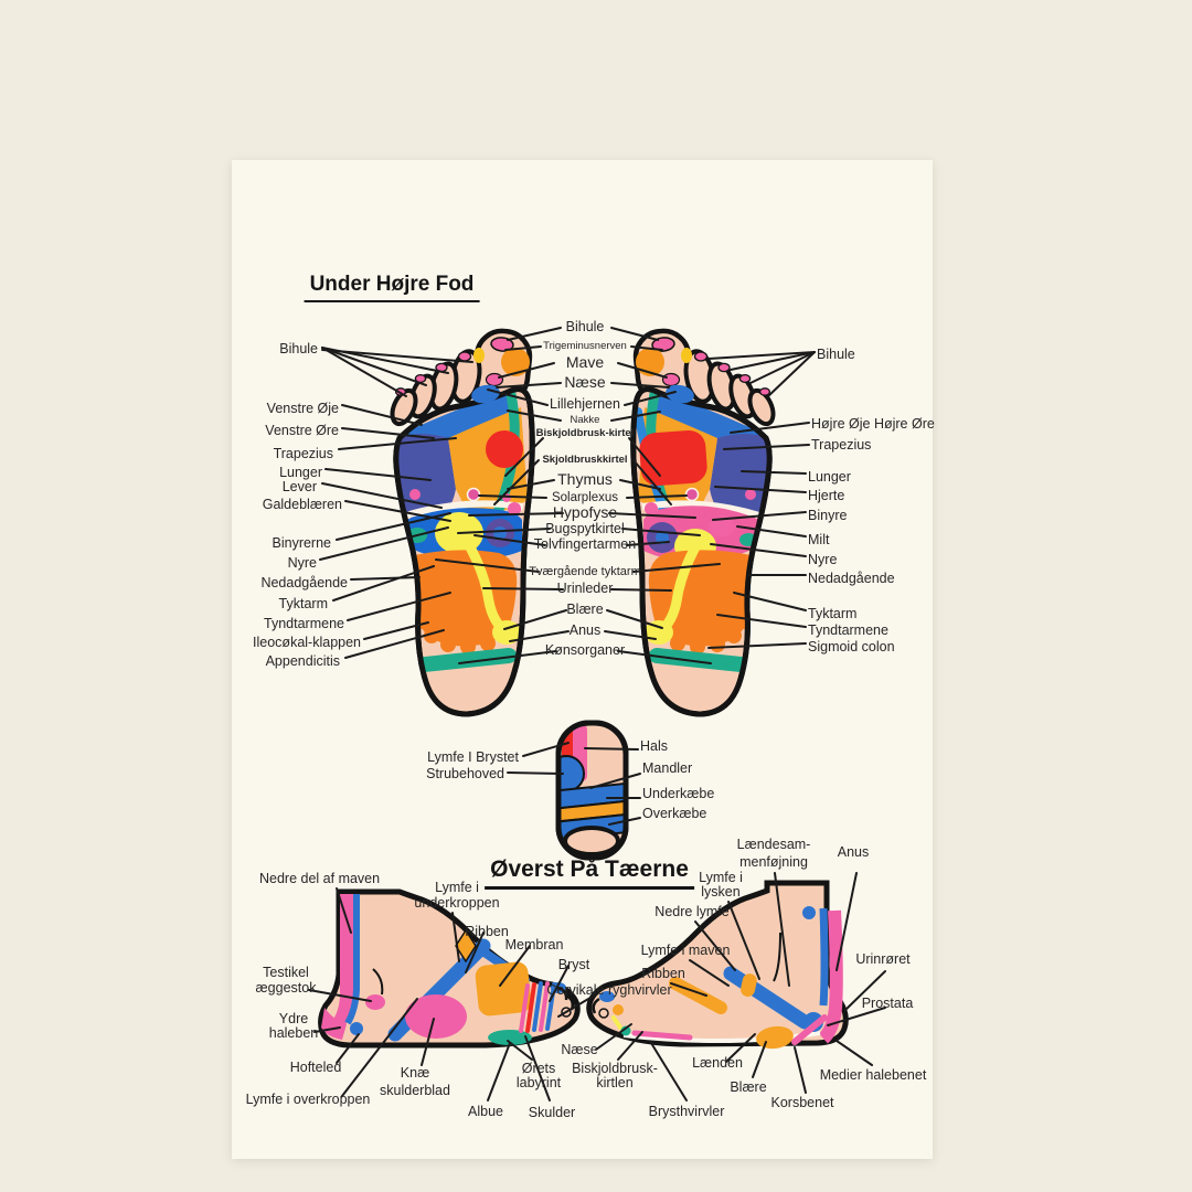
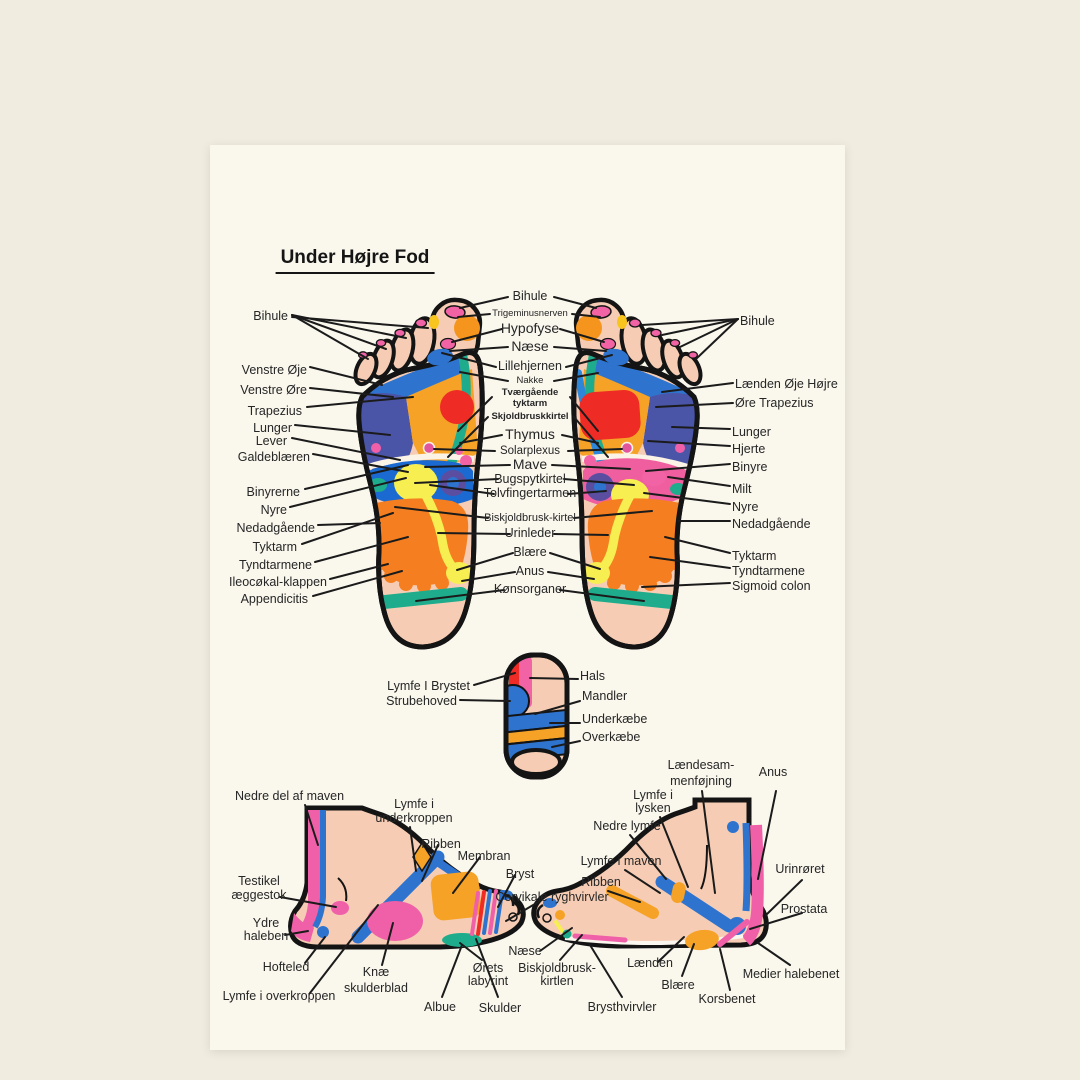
  Under Højre Fod
- Øverst På Tæerne
  Bihule
  Venstre Øje
  Venstre Øre
  Trapezius
  Lunger
  Lever
  Galdeblæren
  Binyrerne
  Nyre
  Nedadgående
  Tyktarm
  Tyndtarmene
  Ileocøkal-klappen
  Appendicitis
  Bihule
  Trigeminusnerven
- Mave
+ Hypofyse
  Næse
  Lillehjernen
  Nakke
- Biskjoldbrusk-kirtel
+ Tværgående tyktarm
  Skjoldbruskkirtel
  Thymus
  Solarplexus
- Hypofyse
+ Mave
  Bugspytkirtel
  Tolvfingertarmen
- Tværgående tyktarm
+ Biskjoldbrusk-kirtel
  Urinleder
  Blære
  Anus
  Kønsorganer
  Bihule
- Højre Øje Højre Øre Trapezius
+ Lænden Øje Højre Øre Trapezius
  Lunger
  Hjerte
  Binyre
  Milt
  Nyre
  Nedadgående
  Tyktarm
  Tyndtarmene
  Sigmoid colon
  Lymfe I Brystet
  Strubehoved
  Hals
  Mandler
  Underkæbe
  Overkæbe
  Nedre del af maven
  Lymfe i underkroppen
  Ribben
  Membran
  Bryst
  Cervikale ryghvirvler
  Testikel æggestok
  Ydre haleben
  Hofteled
  Lymfe i overkroppen
  Knæ skulderblad
  Albue
  Skulder
  Ørets labyrint
  Næse
  Biskjoldbrusk-kirtlen
  Brysthvirvler
  Lændesam-menføjning
  Anus
  Lymfe i lysken
  Nedre lymfe
  Lymfe i maven
  Ribben
  Urinrøret
  Prostata
  Medier halebenet
  Korsbenet
  Blære
  Lænden
